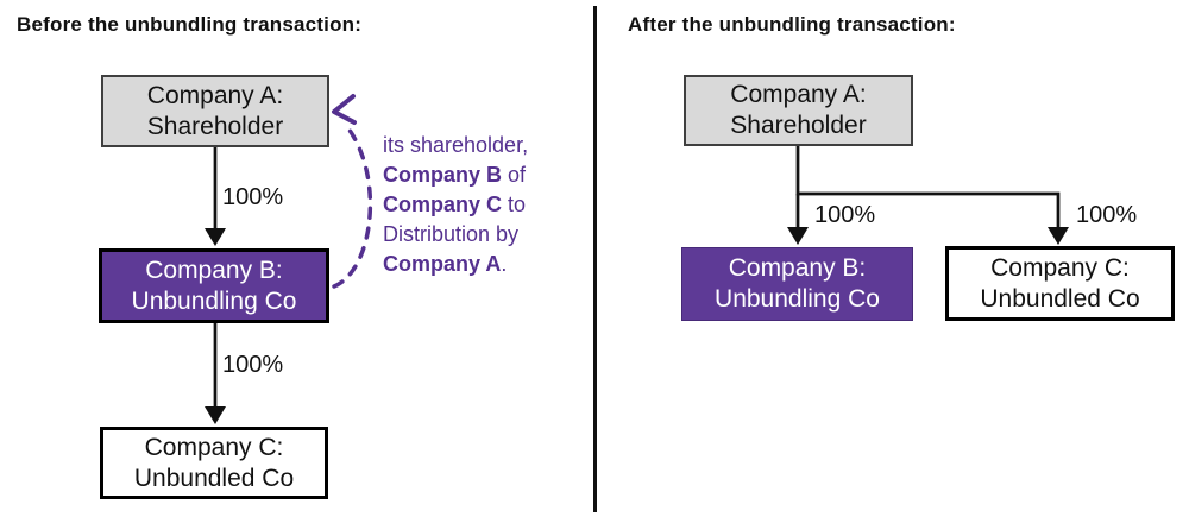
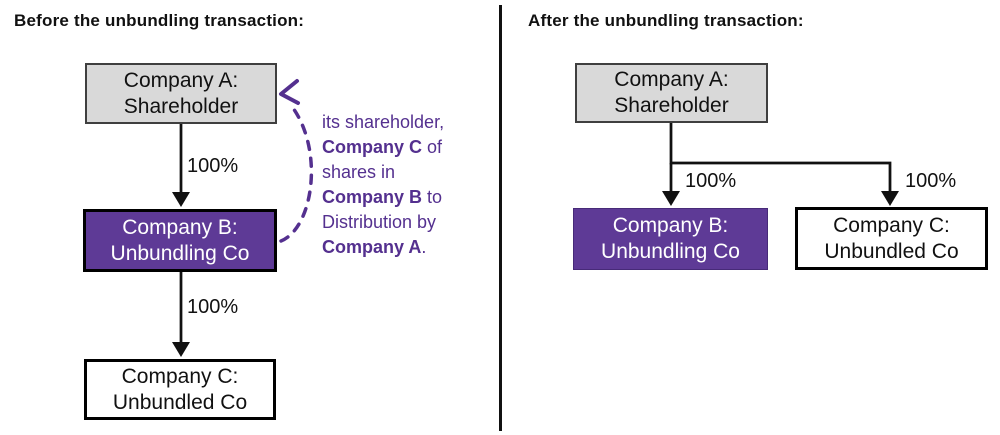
  Before the unbundling transaction:
  After the unbundling transaction:
  Company A:
  Shareholder
  100%
  Company B:
  Unbundling Co
  100%
  Company C:
  Unbundled Co
  its shareholder,
- Company B of
+ Company C of
+ shares in
- Company C to
+ Company B to
  Distribution by
  Company A.
  Company A:
  Shareholder
  100%
  100%
  Company B:
  Unbundling Co
  Company C:
  Unbundled Co
